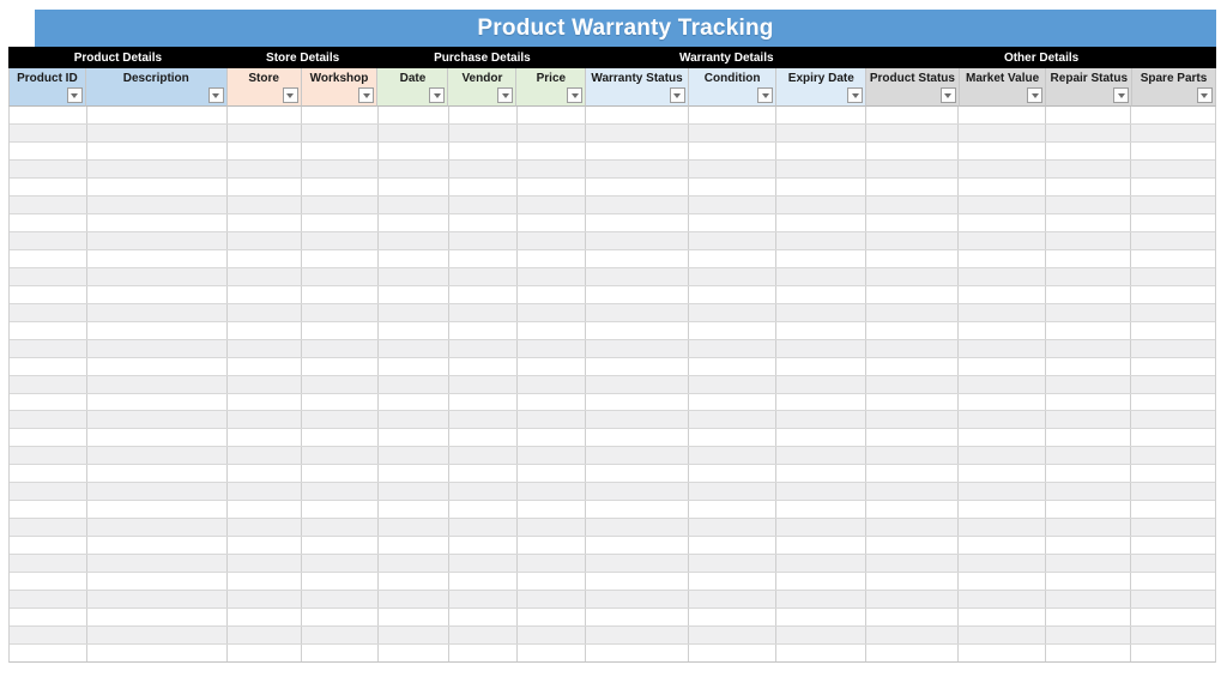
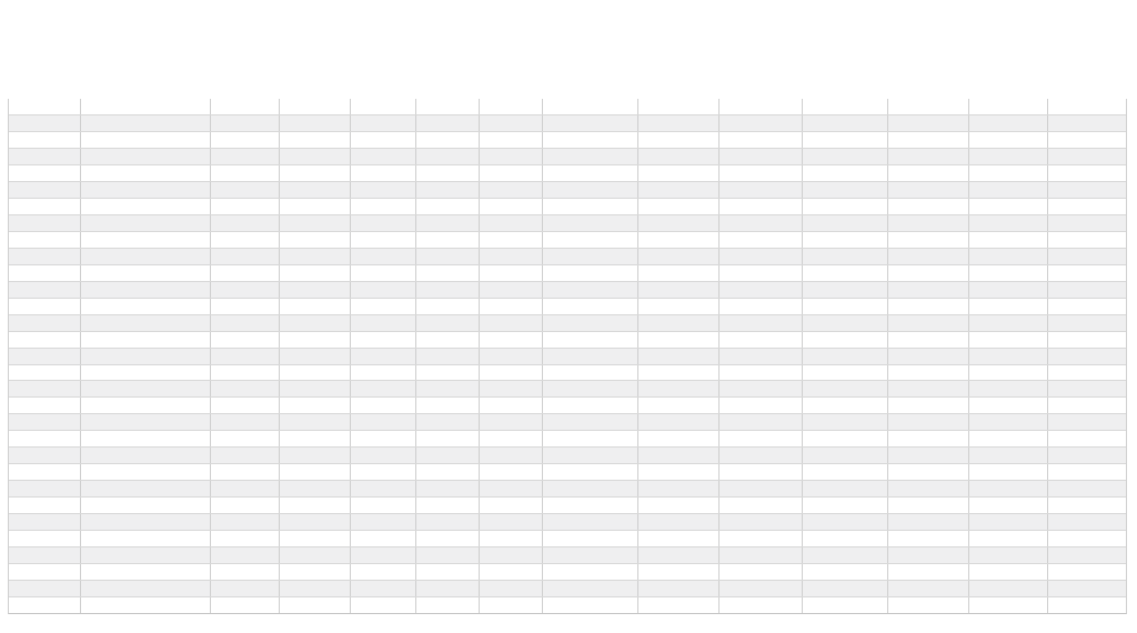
- Product Warranty Tracking
- Product Details
- Store Details
- Purchase Details
- Warranty Details
- Other Details
- Product ID
- Description
- Store
- Workshop
- Date
- Vendor
- Price
- Warranty Status
- Condition
- Expiry Date
- Product Status
- Market Value
- Repair Status
- Spare Parts
